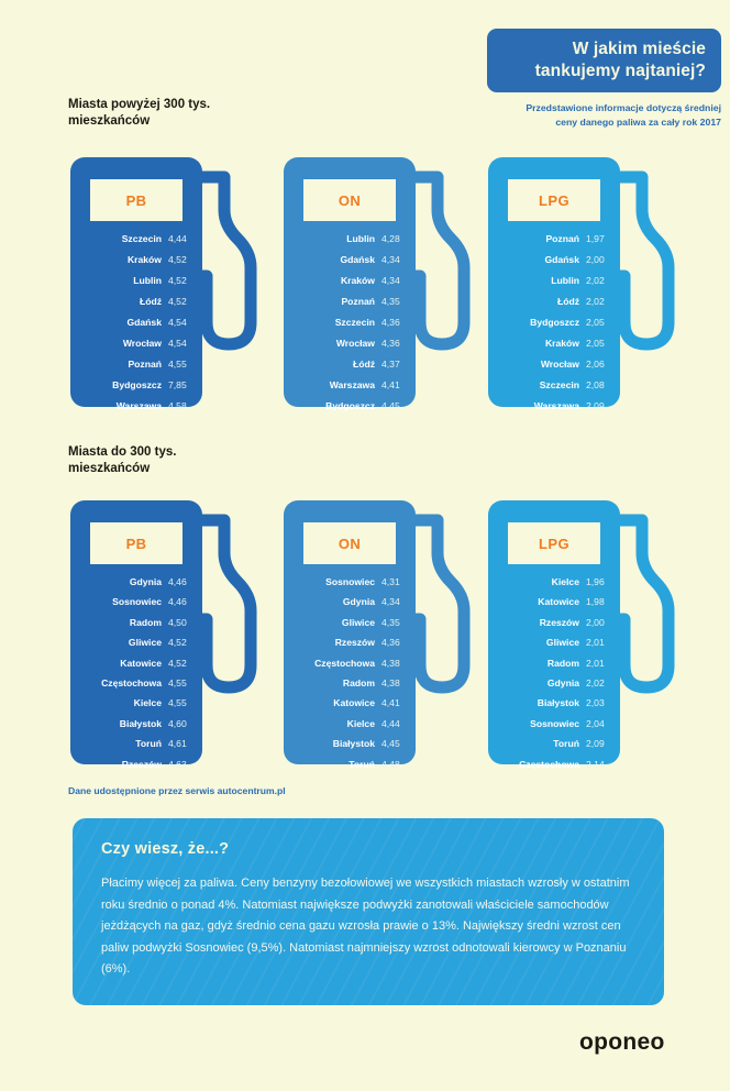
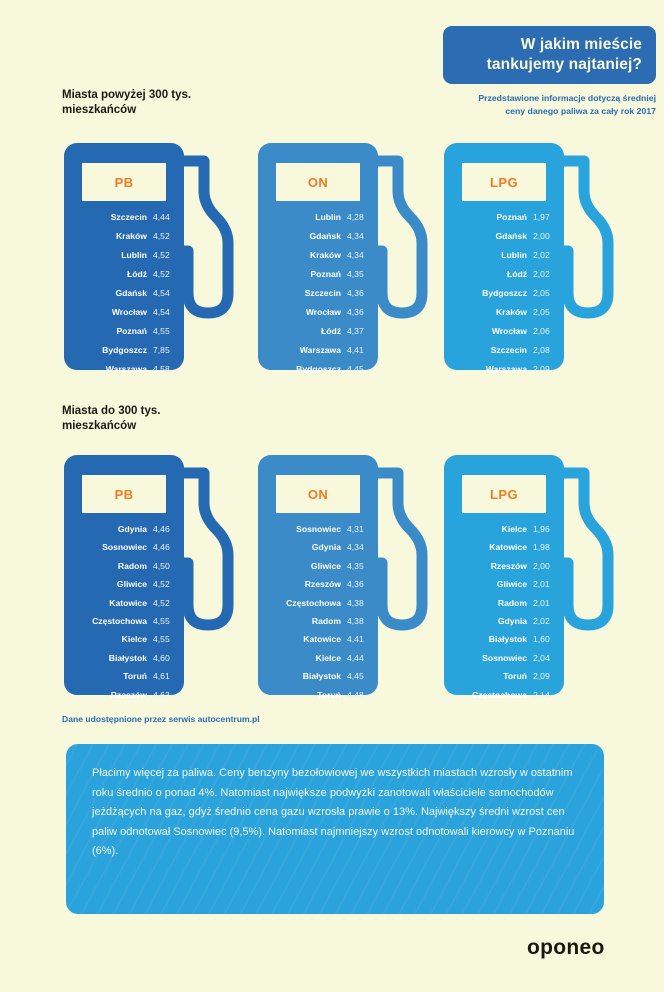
  W jakim mieście
  tankujemy najtaniej?
  Przedstawione informacje dotyczą średniej
  ceny danego paliwa za cały rok 2017
  Miasta powyżej 300 tys.
  mieszkańców
  Miasta do 300 tys.
  mieszkańców
  PB
  Szczecin
  4,44
  Kraków
  4,52
  Lublin
  4,52
  Łódź
  4,52
  Gdańsk
  4,54
  Wrocław
  4,54
  Poznań
  4,55
  Bydgoszcz
  7,85
  Warszawa
  4,58
  ON
  Lublin
  4,28
  Gdańsk
  4,34
  Kraków
  4,34
  Poznań
  4,35
  Szczecin
  4,36
  Wrocław
  4,36
  Łódź
  4,37
  Warszawa
  4,41
  Bydgoszcz
  4,45
  LPG
  Poznań
  1,97
  Gdańsk
  2,00
  Lublin
  2,02
  Łódź
  2,02
  Bydgoszcz
  2,05
  Kraków
  2,05
  Wrocław
  2,06
  Szczecin
  2,08
  Warszawa
  2,09
  PB
  Gdynia
  4,46
  Sosnowiec
  4,46
  Radom
  4,50
  Gliwice
  4,52
  Katowice
  4,52
  Częstochowa
  4,55
  Kielce
  4,55
  Białystok
  4,60
  Toruń
  4,61
  Rzeszów
  4,63
  ON
  Sosnowiec
  4,31
  Gdynia
  4,34
  Gliwice
  4,35
  Rzeszów
  4,36
  Częstochowa
  4,38
  Radom
  4,38
  Katowice
  4,41
  Kielce
  4,44
  Białystok
  4,45
  Toruń
  4,48
  LPG
  Kielce
  1,96
  Katowice
  1,98
  Rzeszów
  2,00
  Gliwice
  2,01
  Radom
  2,01
  Gdynia
  2,02
  Białystok
- 2,03
+ 1,60
  Sosnowiec
  2,04
  Toruń
  2,09
  Częstochowa
  2,14
  Dane udostępnione przez serwis autocentrum.pl
- Czy wiesz, że...?
- Płacimy więcej za paliwa. Ceny benzyny bezołowiowej we wszystkich miastach wzrosły w ostatnim roku średnio o ponad 4%. Natomiast największe podwyżki zanotowali właściciele samochodów jeżdżących na gaz, gdyż średnio cena gazu wzrosła prawie o 13%. Największy średni wzrost cen paliw podwyżki Sosnowiec (9,5%). Natomiast najmniejszy wzrost odnotowali kierowcy w Poznaniu (6%).
+ Płacimy więcej za paliwa. Ceny benzyny bezołowiowej we wszystkich miastach wzrosły w ostatnim roku średnio o ponad 4%. Natomiast największe podwyżki zanotowali właściciele samochodów jeżdżących na gaz, gdyż średnio cena gazu wzrosła prawie o 13%. Największy średni wzrost cen paliw odnotował Sosnowiec (9,5%). Natomiast najmniejszy wzrost odnotowali kierowcy w Poznaniu (6%).
  oponeo
